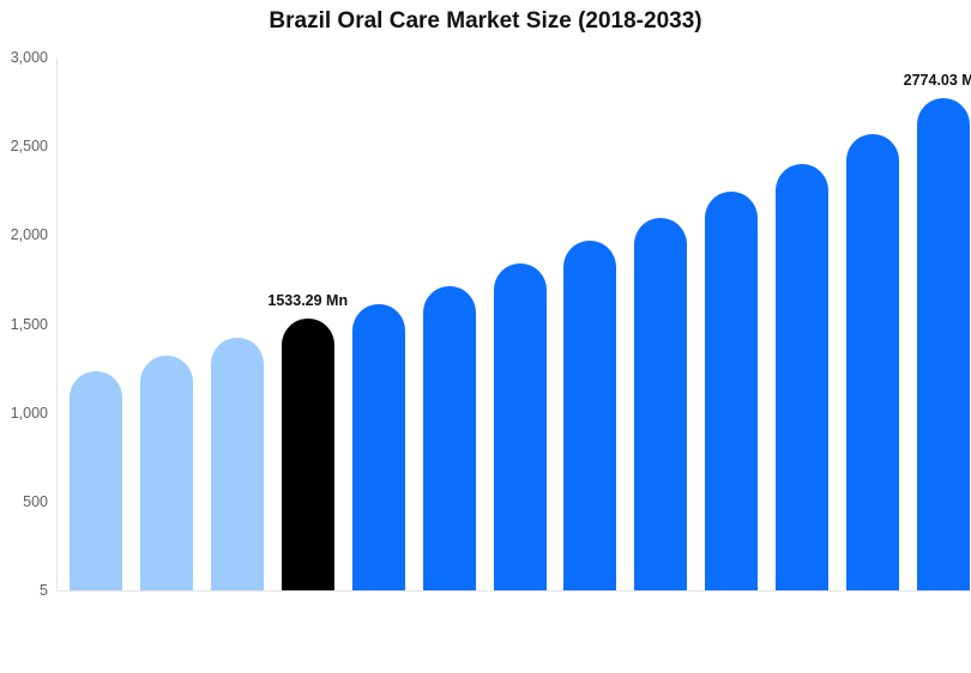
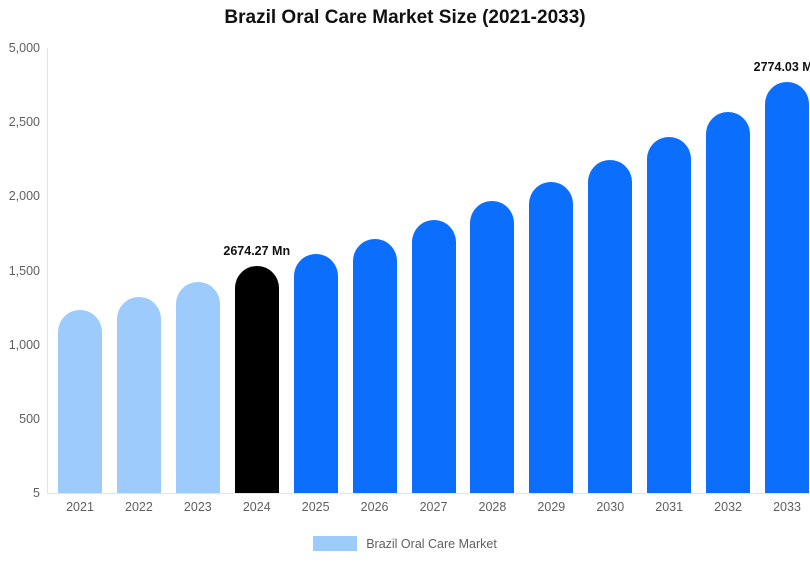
- Brazil Oral Care Market Size (2018-2033)
+ Brazil Oral Care Market Size (2021-2033)
  5
  500
  1,000
  1,500
  2,000
  2,500
- 3,000
+ 5,000
- 1533.29 Mn
+ 2674.27 Mn
  2774.03 M
+ 2021
+ 2022
+ 2023
+ 2024
+ 2025
+ 2026
+ 2027
+ 2028
+ 2029
+ 2030
+ 2031
+ 2032
+ 2033
+ Brazil Oral Care Market
